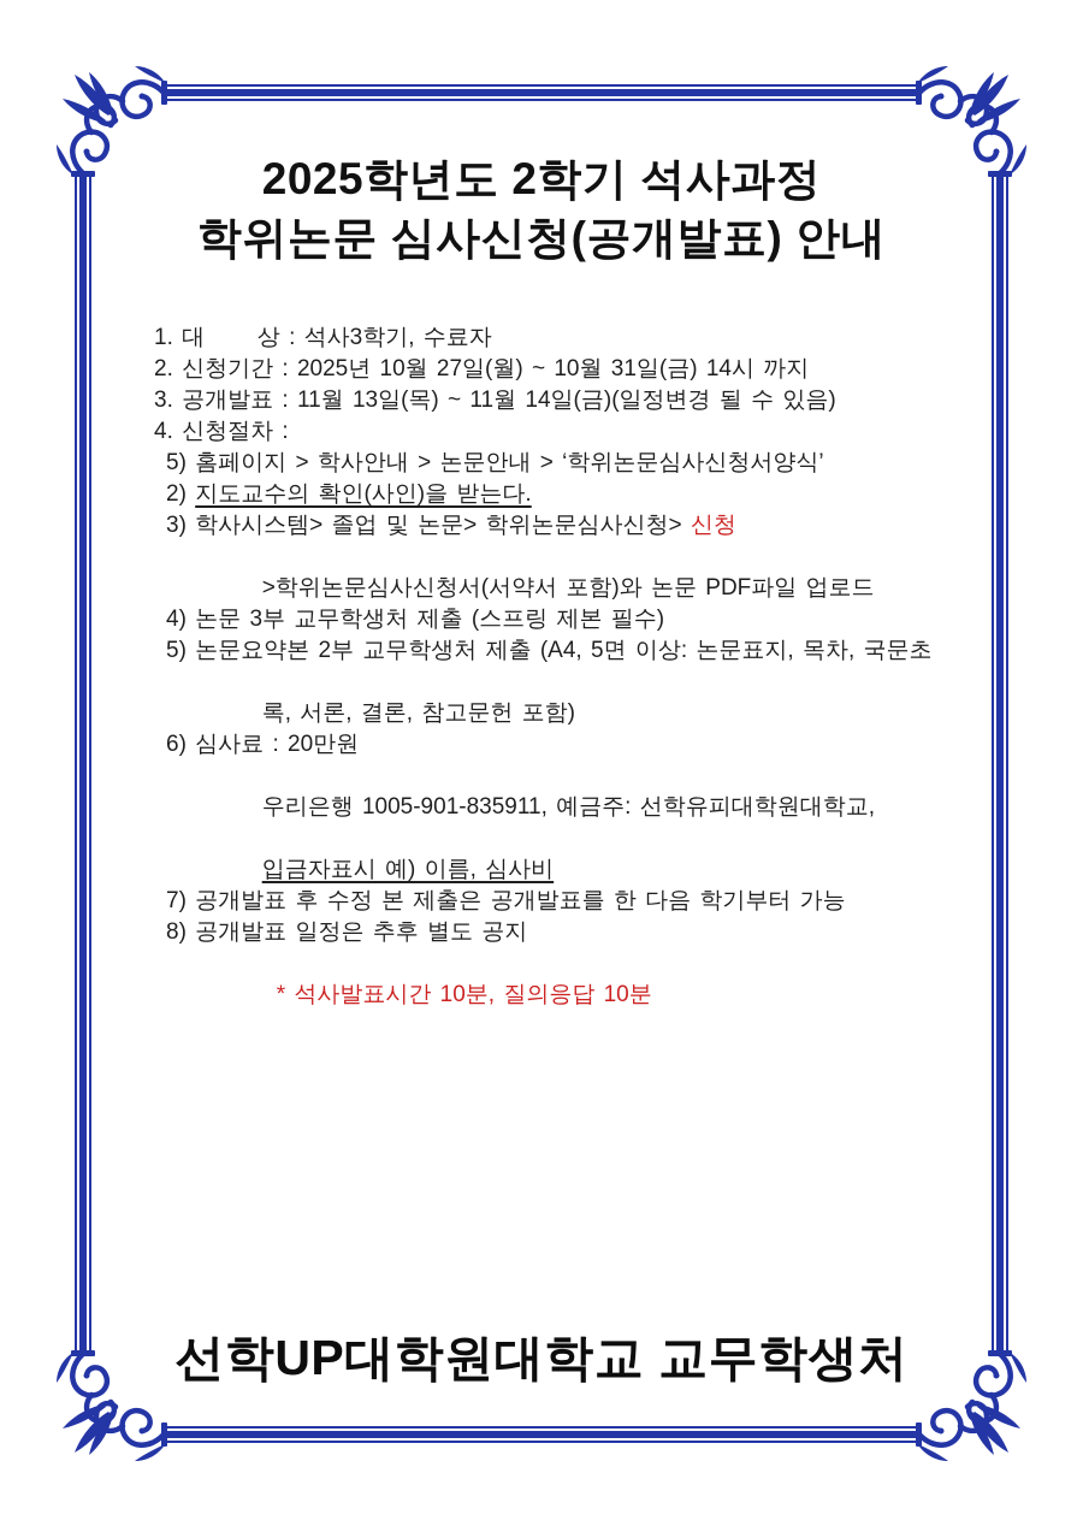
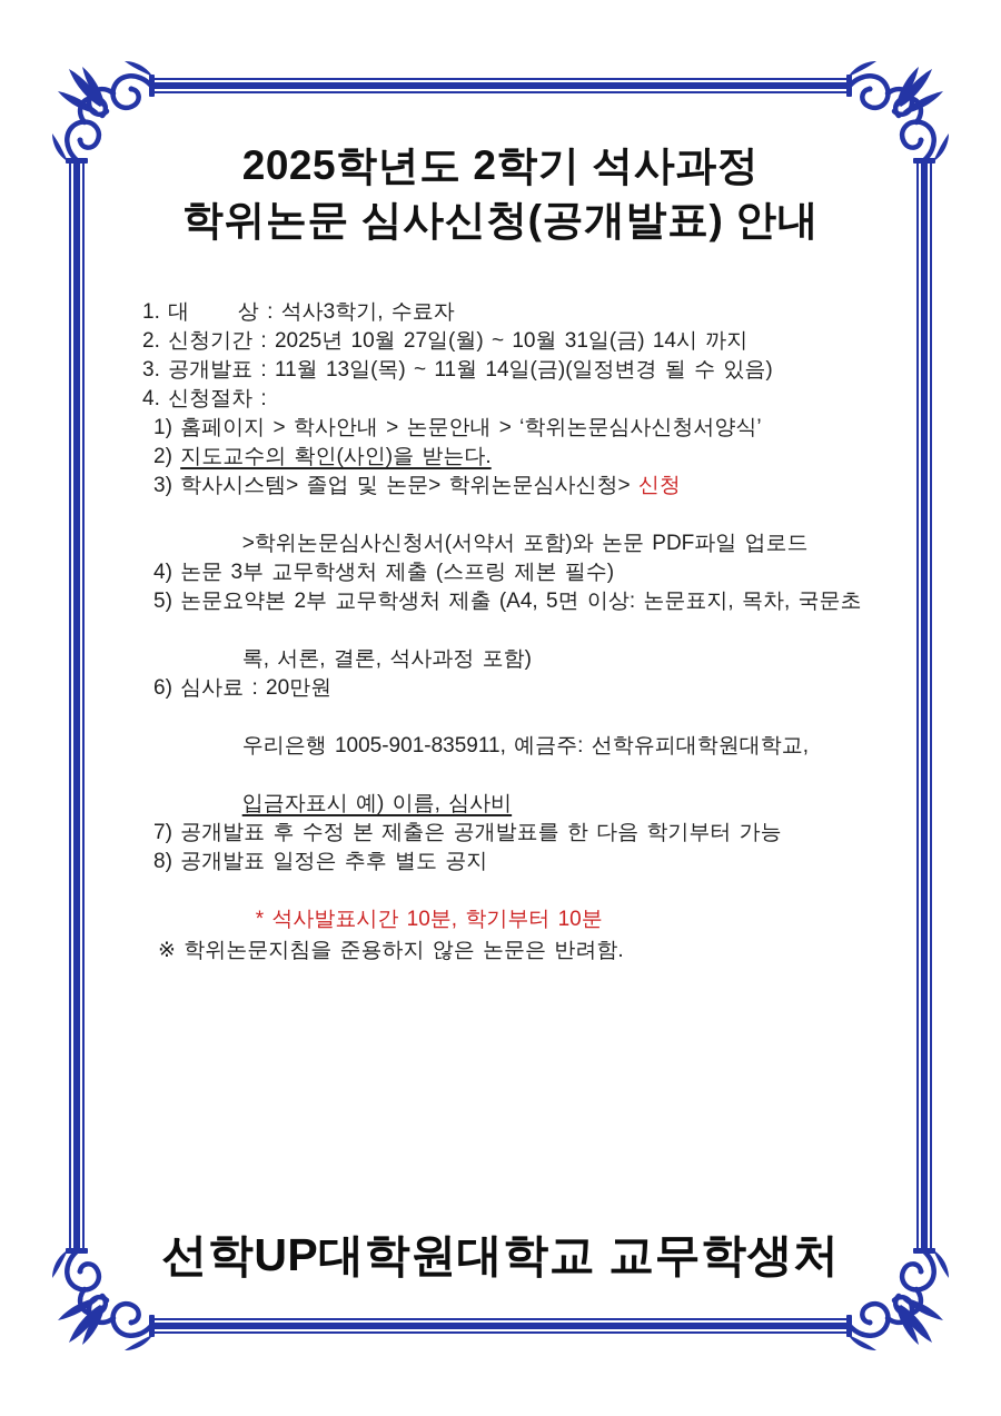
  2025학년도 2학기 석사과정
  학위논문 심사신청(공개발표) 안내
  1. 대 상 : 석사3학기, 수료자
  2. 신청기간 : 2025년 10월 27일(월) ~ 10월 31일(금) 14시 까지
  3. 공개발표 : 11월 13일(목) ~ 11월 14일(금)(일정변경 될 수 있음)
  4. 신청절차 :
- 5) 홈페이지 > 학사안내 > 논문안내 > ‘학위논문심사신청서양식’
+ 1) 홈페이지 > 학사안내 > 논문안내 > ‘학위논문심사신청서양식’
  2) 지도교수의 확인(사인)을 받는다.
  3) 학사시스템> 졸업 및 논문> 학위논문심사신청> 신청
  >학위논문심사신청서(서약서 포함)와 논문 PDF파일 업로드
  4) 논문 3부 교무학생처 제출 (스프링 제본 필수)
  5) 논문요약본 2부 교무학생처 제출 (A4, 5면 이상: 논문표지, 목차, 국문초
- 록, 서론, 결론, 참고문헌 포함)
+ 록, 서론, 결론, 석사과정 포함)
  6) 심사료 : 20만원
  우리은행 1005-901-835911, 예금주: 선학유피대학원대학교,
  입금자표시 예) 이름, 심사비
  7) 공개발표 후 수정 본 제출은 공개발표를 한 다음 학기부터 가능
  8) 공개발표 일정은 추후 별도 공지
- * 석사발표시간 10분, 질의응답 10분
+ * 석사발표시간 10분, 학기부터 10분
+ ※ 학위논문지침을 준용하지 않은 논문은 반려함.
  선학UP대학원대학교 교무학생처
